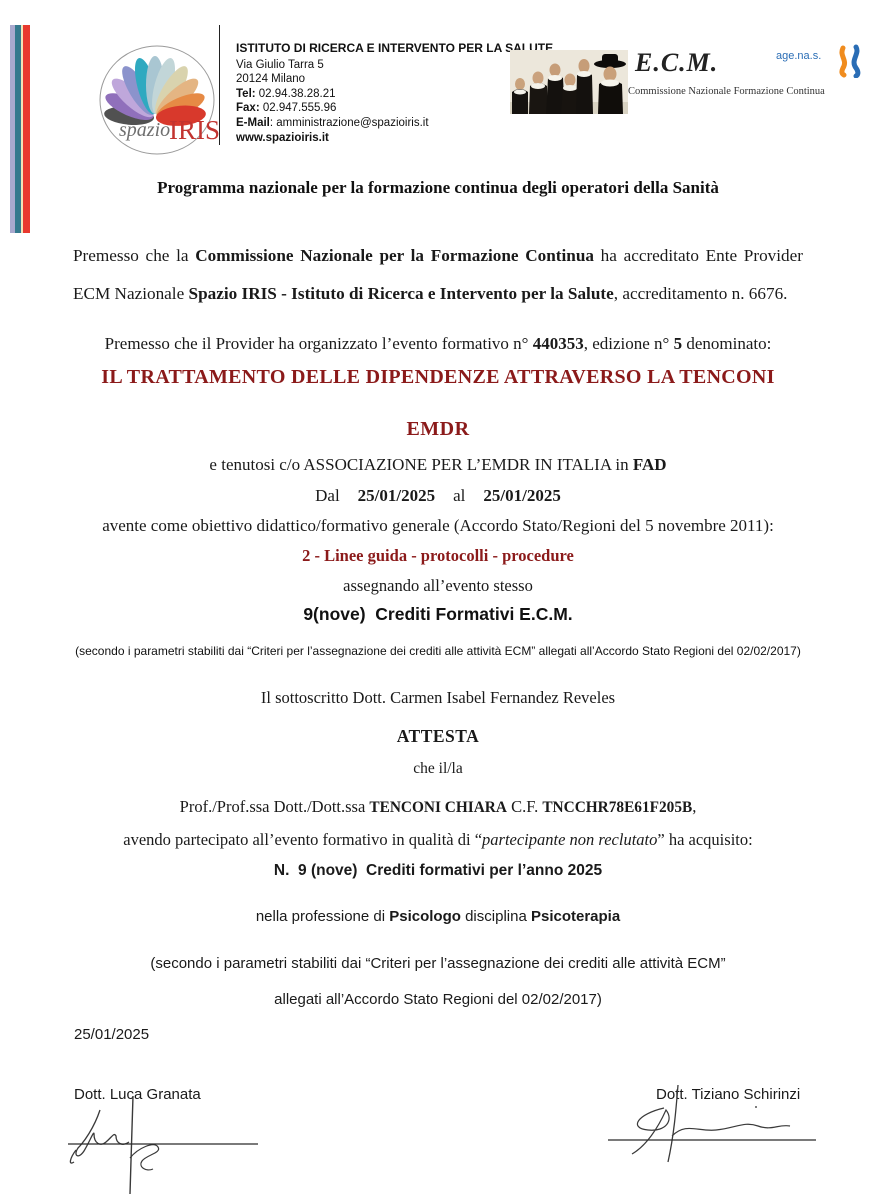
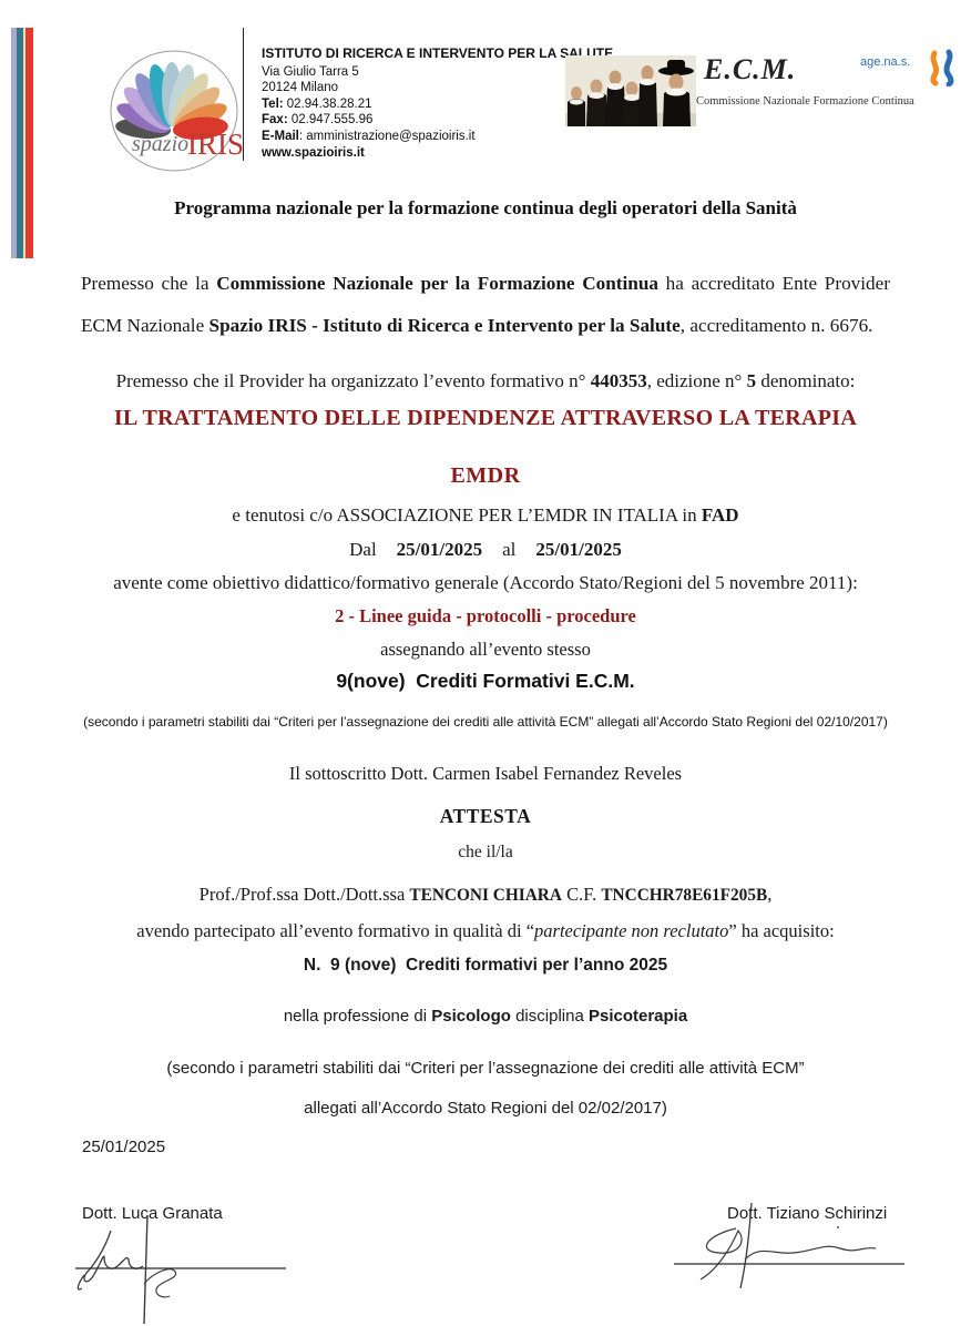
  spazio
  IRIS
  ISTITUTO DI RICERCA E INTERVENTO PER LA SALUTE
  Via Giulio Tarra 5
  20124 Milano
  Tel: 02.94.38.28.21
  Fax: 02.947.555.96
  E-Mail: amministrazione@spazioiris.it
  www.spazioiris.it
  E.C.M.
  Commissione Nazionale Formazione Continua
  age.na.s.
  Programma nazionale per la formazione continua degli operatori della Sanità
  Premesso che la Commissione Nazionale per la Formazione Continua ha accreditato Ente Provider ECM Nazionale Spazio IRIS - Istituto di Ricerca e Intervento per la Salute, accreditamento n. 6676.
  Premesso che il Provider ha organizzato l’evento formativo n° 440353, edizione n° 5 denominato:
- IL TRATTAMENTO DELLE DIPENDENZE ATTRAVERSO LA TENCONI
+ IL TRATTAMENTO DELLE DIPENDENZE ATTRAVERSO LA TERAPIA
  EMDR
  e tenutosi c/o ASSOCIAZIONE PER L’EMDR IN ITALIA in FAD
  Dal 25/01/2025 al 25/01/2025
  avente come obiettivo didattico/formativo generale (Accordo Stato/Regioni del 5 novembre 2011):
  2 - Linee guida - protocolli - procedure
  assegnando all’evento stesso
  9(nove) Crediti Formativi E.C.M.
- (secondo i parametri stabiliti dai “Criteri per l’assegnazione dei crediti alle attività ECM” allegati all’Accordo Stato Regioni del 02/02/2017)
+ (secondo i parametri stabiliti dai “Criteri per l’assegnazione dei crediti alle attività ECM” allegati all’Accordo Stato Regioni del 02/10/2017)
  Il sottoscritto Dott. Carmen Isabel Fernandez Reveles
  ATTESTA
  che il/la
  Prof./Prof.ssa Dott./Dott.ssa TENCONI CHIARA C.F. TNCCHR78E61F205B,
  avendo partecipato all’evento formativo in qualità di “partecipante non reclutato” ha acquisito:
  N. 9 (nove) Crediti formativi per l’anno 2025
  nella professione di Psicologo disciplina Psicoterapia
  (secondo i parametri stabiliti dai “Criteri per l’assegnazione dei crediti alle attività ECM”
  allegati all’Accordo Stato Regioni del 02/02/2017)
  25/01/2025
  Dott. Luca Granata
  Dot. Tiziano Schirinzi
